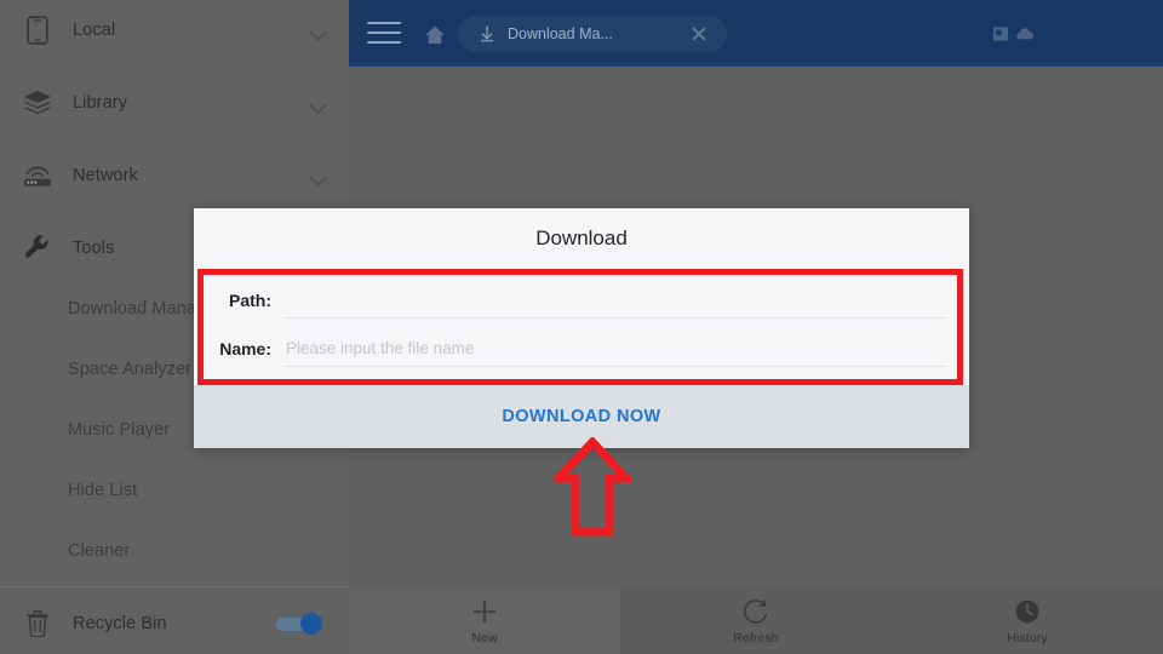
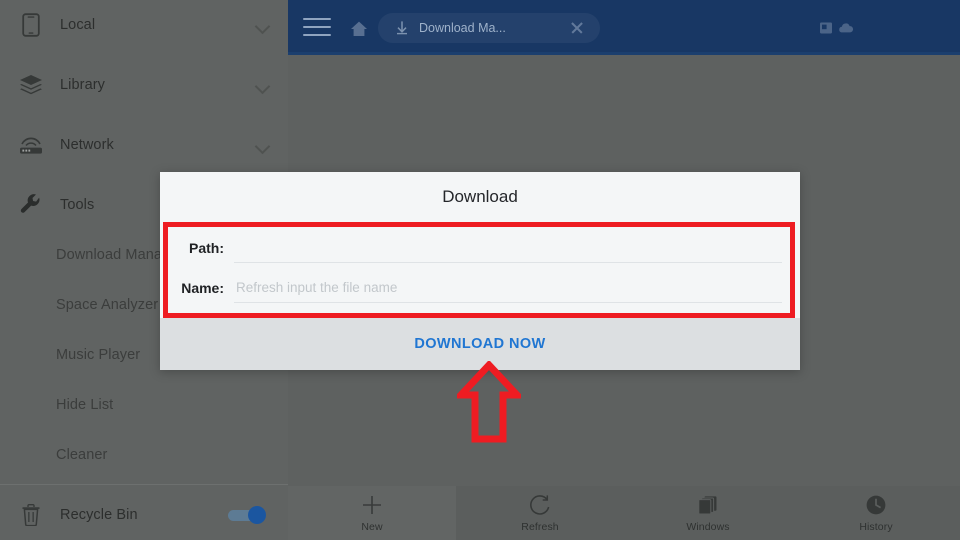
  Local
  Library
  Network
  Tools
  Download Mana
  Space Analyzer
  Music Player
  Hide List
  Cleaner
  Recycle Bin
  Download Ma...
  New
  Refresh
+ Windows
  History
  Download
  Path:
  Name:
- Please input the file name
+ Refresh input the file name
  DOWNLOAD NOW
